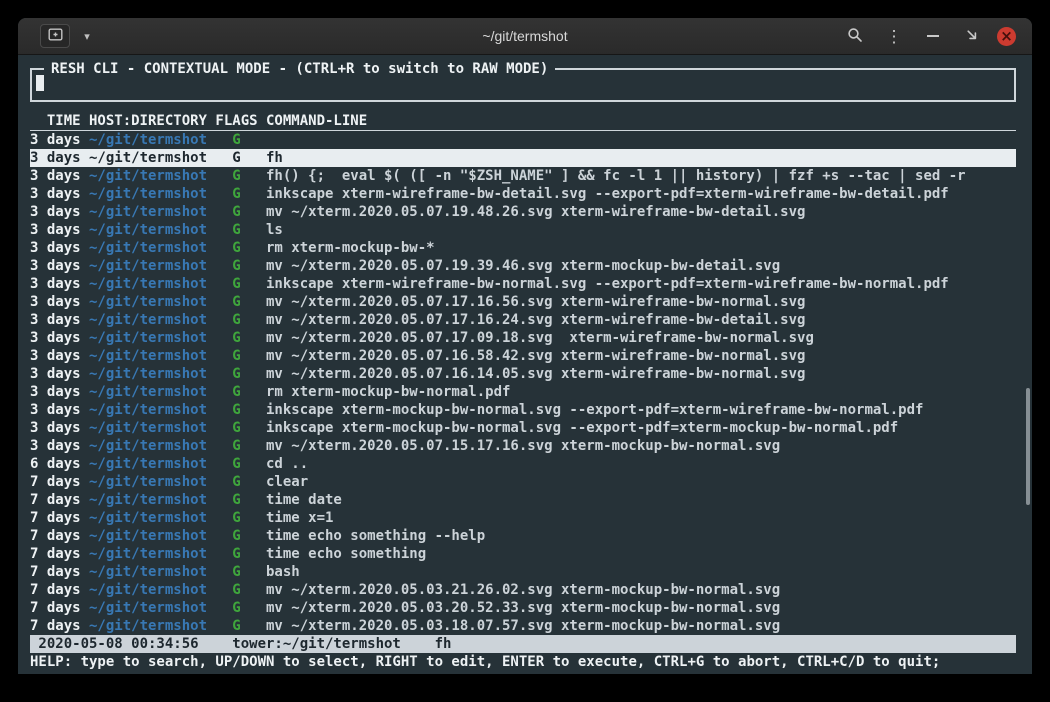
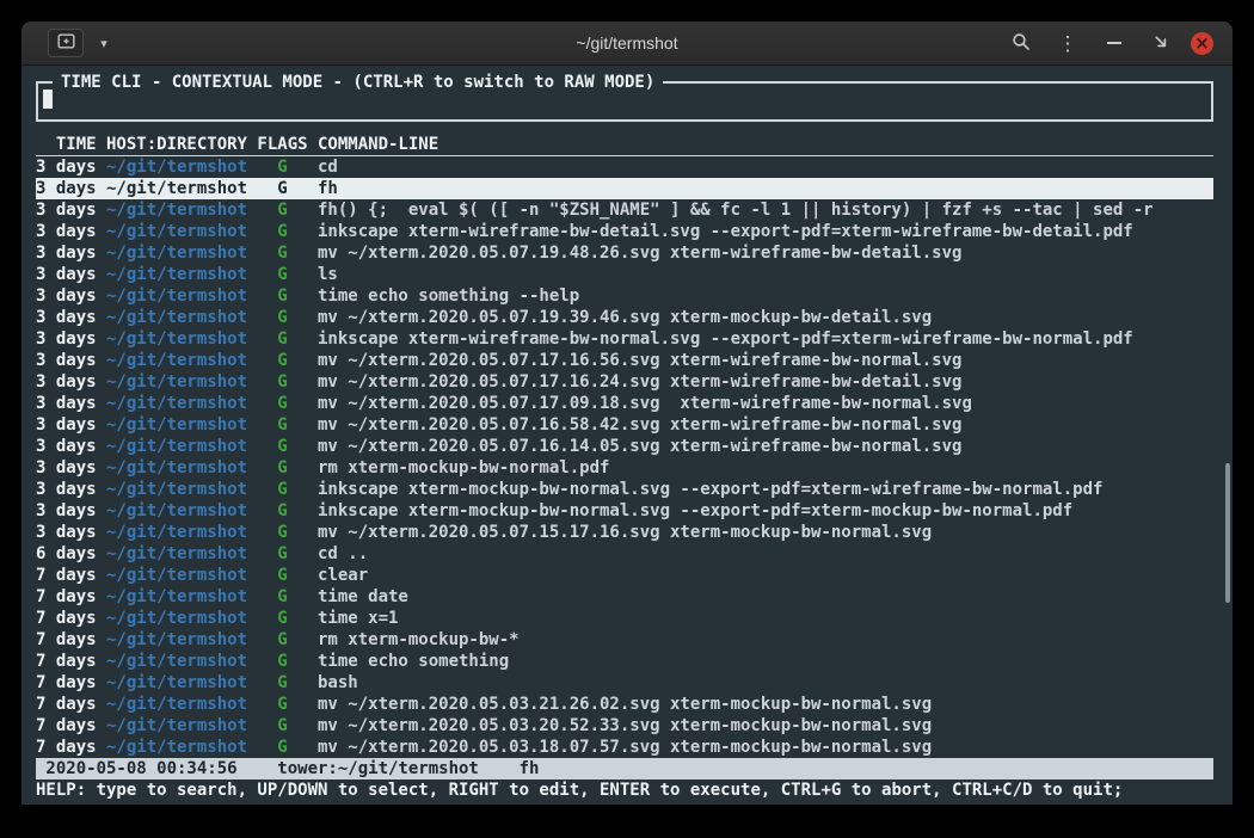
  ▾
  ~/git/termshot
  ⋮
  ×
- RESH CLI - CONTEXTUAL MODE - (CTRL+R to switch to RAW MODE)
+ TIME CLI - CONTEXTUAL MODE - (CTRL+R to switch to RAW MODE)
  TIME
  HOST:DIRECTORY
  FLAGS
  COMMAND-LINE
  3 days
  ~/git/termshot
  G
+ cd
  3 days
  ~/git/termshot
  G
  fh
  3 days
  ~/git/termshot
  G
  fh() {; eval $( ([ -n "$ZSH_NAME" ] && fc -l 1 || history) | fzf +s --tac | sed -r
  3 days
  ~/git/termshot
  G
  inkscape xterm-wireframe-bw-detail.svg --export-pdf=xterm-wireframe-bw-detail.pdf
  3 days
  ~/git/termshot
  G
  mv ~/xterm.2020.05.07.19.48.26.svg xterm-wireframe-bw-detail.svg
  3 days
  ~/git/termshot
  G
  ls
  3 days
  ~/git/termshot
  G
- rm xterm-mockup-bw-*
+ time echo something --help
  3 days
  ~/git/termshot
  G
  mv ~/xterm.2020.05.07.19.39.46.svg xterm-mockup-bw-detail.svg
  3 days
  ~/git/termshot
  G
  inkscape xterm-wireframe-bw-normal.svg --export-pdf=xterm-wireframe-bw-normal.pdf
  3 days
  ~/git/termshot
  G
  mv ~/xterm.2020.05.07.17.16.56.svg xterm-wireframe-bw-normal.svg
  3 days
  ~/git/termshot
  G
  mv ~/xterm.2020.05.07.17.16.24.svg xterm-wireframe-bw-detail.svg
  3 days
  ~/git/termshot
  G
  mv ~/xterm.2020.05.07.17.09.18.svg xterm-wireframe-bw-normal.svg
  3 days
  ~/git/termshot
  G
  mv ~/xterm.2020.05.07.16.58.42.svg xterm-wireframe-bw-normal.svg
  3 days
  ~/git/termshot
  G
  mv ~/xterm.2020.05.07.16.14.05.svg xterm-wireframe-bw-normal.svg
  3 days
  ~/git/termshot
  G
  rm xterm-mockup-bw-normal.pdf
  3 days
  ~/git/termshot
  G
  inkscape xterm-mockup-bw-normal.svg --export-pdf=xterm-wireframe-bw-normal.pdf
  3 days
  ~/git/termshot
  G
  inkscape xterm-mockup-bw-normal.svg --export-pdf=xterm-mockup-bw-normal.pdf
  3 days
  ~/git/termshot
  G
  mv ~/xterm.2020.05.07.15.17.16.svg xterm-mockup-bw-normal.svg
  6 days
  ~/git/termshot
  G
  cd ..
  7 days
  ~/git/termshot
  G
  clear
  7 days
  ~/git/termshot
  G
  time date
  7 days
  ~/git/termshot
  G
  time x=1
  7 days
  ~/git/termshot
  G
- time echo something --help
+ rm xterm-mockup-bw-*
  7 days
  ~/git/termshot
  G
  time echo something
  7 days
  ~/git/termshot
  G
  bash
  7 days
  ~/git/termshot
  G
  mv ~/xterm.2020.05.03.21.26.02.svg xterm-mockup-bw-normal.svg
  7 days
  ~/git/termshot
  G
  mv ~/xterm.2020.05.03.20.52.33.svg xterm-mockup-bw-normal.svg
  7 days
  ~/git/termshot
  G
  mv ~/xterm.2020.05.03.18.07.57.svg xterm-mockup-bw-normal.svg
  2020-05-08 00:34:56
  tower:~/git/termshot
  fh
  HELP: type to search, UP/DOWN to select, RIGHT to edit, ENTER to execute, CTRL+G to abort, CTRL+C/D to quit;
